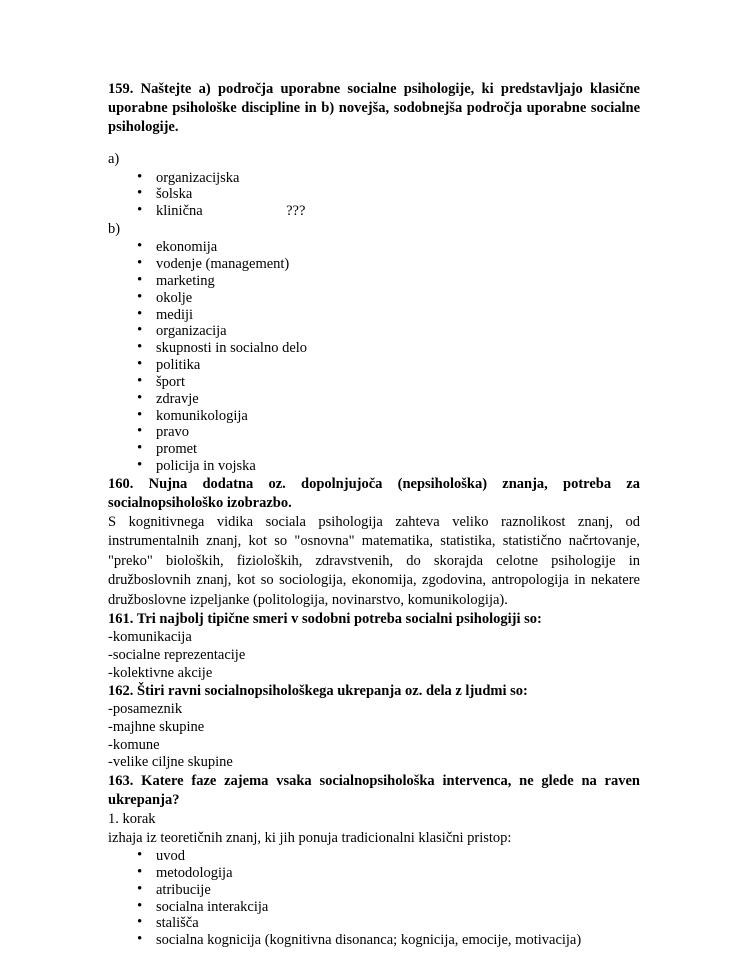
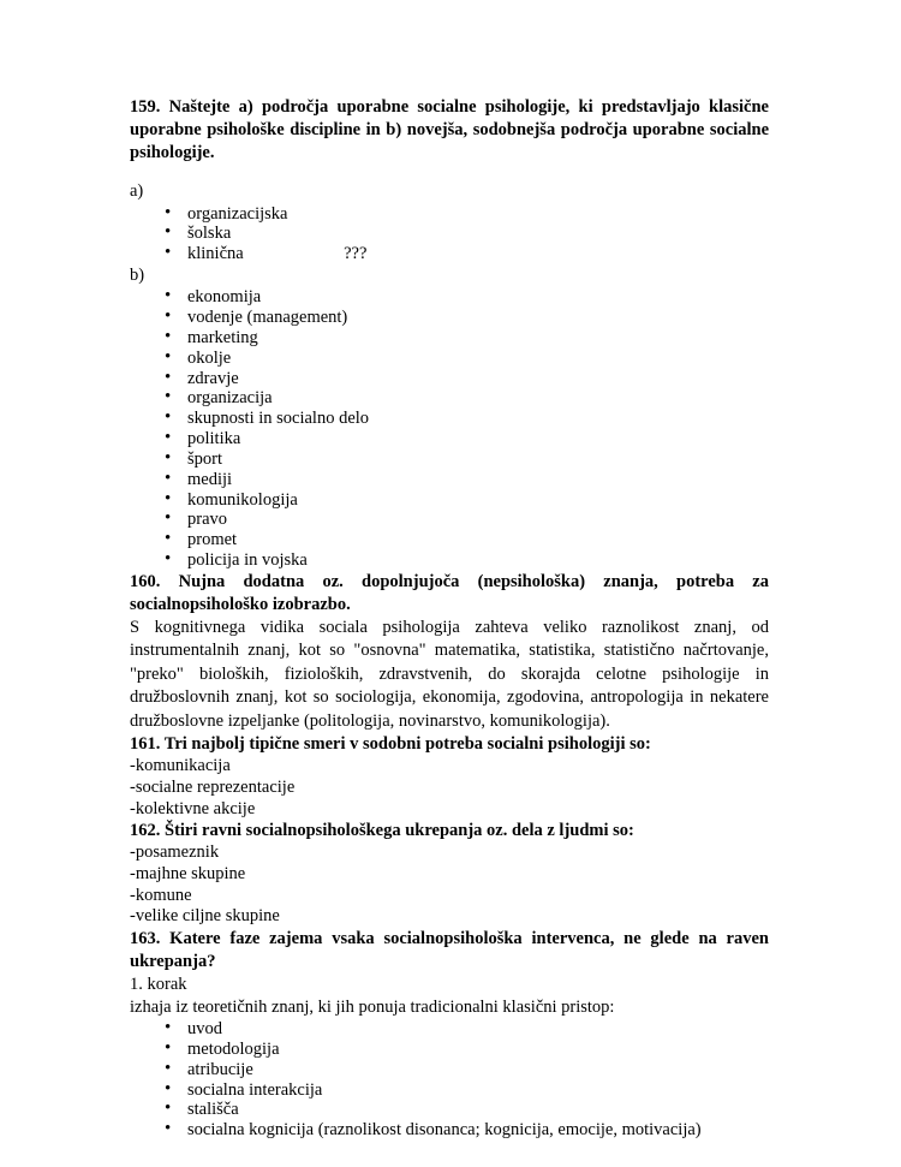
  159. Naštejte a) področja uporabne socialne psihologije, ki predstavljajo klasične uporabne psihološke discipline in b) novejša, sodobnejša področja uporabne socialne psihologije.
  a)
  organizacijska
  šolska
  klinična ???
  b)
  ekonomija
  vodenje (management)
  marketing
  okolje
- mediji
+ zdravje
  organizacija
  skupnosti in socialno delo
  politika
  šport
- zdravje
+ mediji
  komunikologija
  pravo
  promet
  policija in vojska
  160. Nujna dodatna oz. dopolnjujoča (nepsihološka) znanja, potreba za socialnopsihološko izobrazbo.
  S kognitivnega vidika sociala psihologija zahteva veliko raznolikost znanj, od instrumentalnih znanj, kot so "osnovna" matematika, statistika, statistično načrtovanje, "preko" bioloških, fizioloških, zdravstvenih, do skorajda celotne psihologije in družboslovnih znanj, kot so sociologija, ekonomija, zgodovina, antropologija in nekatere družboslovne izpeljanke (politologija, novinarstvo, komunikologija).
  161. Tri najbolj tipične smeri v sodobni potreba socialni psihologiji so:
  -komunikacija
  -socialne reprezentacije
  -kolektivne akcije
  162. Štiri ravni socialnopsihološkega ukrepanja oz. dela z ljudmi so:
  -posameznik
  -majhne skupine
  -komune
  -velike ciljne skupine
  163. Katere faze zajema vsaka socialnopsihološka intervenca, ne glede na raven ukrepanja?
  1. korak
  izhaja iz teoretičnih znanj, ki jih ponuja tradicionalni klasični pristop:
  uvod
  metodologija
  atribucije
  socialna interakcija
  stališča
- socialna kognicija (kognitivna disonanca; kognicija, emocije, motivacija)
+ socialna kognicija (raznolikost disonanca; kognicija, emocije, motivacija)
